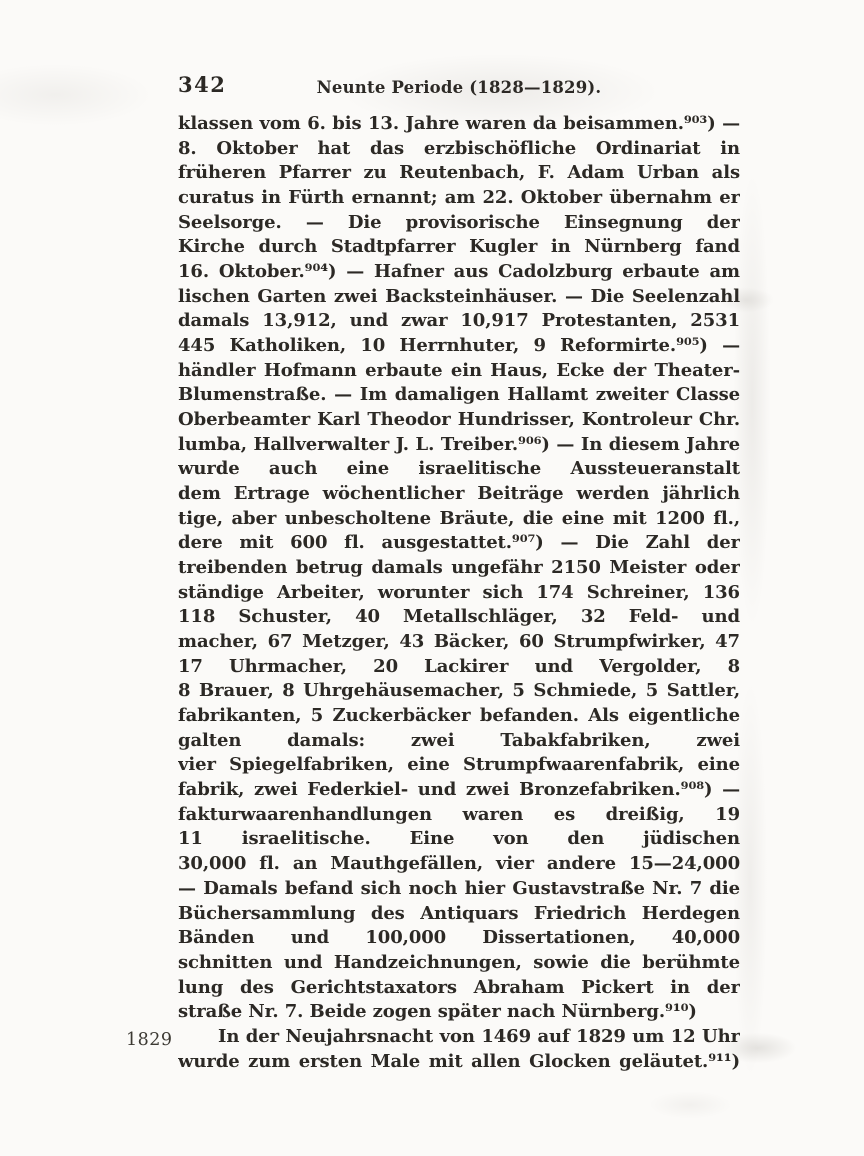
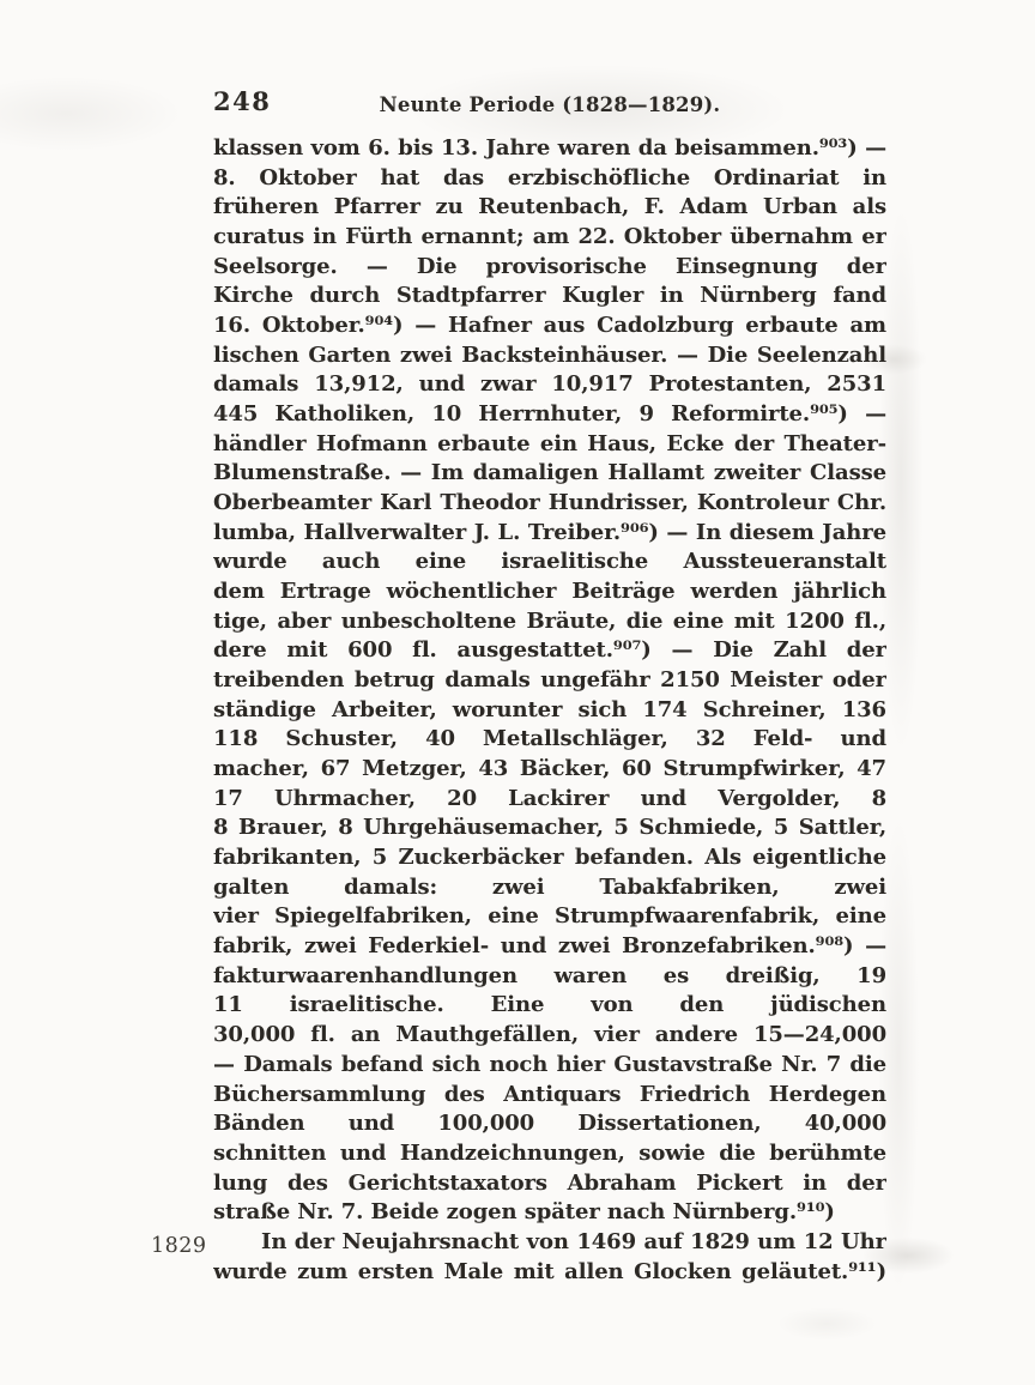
- 342
+ 248
  Neunte Periode (1828—1829).
  1829
  klassen vom 6. bis 13. Jahre waren da beisammen.⁹⁰³) —
  8. Oktober hat das erzbischöfliche Ordinariat in
  früheren Pfarrer zu Reutenbach, F. Adam Urban als
  curatus in Fürth ernannt; am 22. Oktober übernahm er
  Seelsorge. — Die provisorische Einsegnung der
  Kirche durch Stadtpfarrer Kugler in Nürnberg fand
  16. Oktober.⁹⁰⁴) — Hafner aus Cadolzburg erbaute am
  lischen Garten zwei Backsteinhäuser. — Die Seelenzahl
  damals 13,912, und zwar 10,917 Protestanten, 2531
  445 Katholiken, 10 Herrnhuter, 9 Reformirte.⁹⁰⁵) —
  händler Hofmann erbaute ein Haus, Ecke der Theater-
  Blumenstraße. — Im damaligen Hallamt zweiter Classe
  Oberbeamter Karl Theodor Hundrisser, Kontroleur Chr.
  lumba, Hallverwalter J. L. Treiber.⁹⁰⁶) — In diesem Jahre
  wurde auch eine israelitische Aussteueranstalt
  dem Ertrage wöchentlicher Beiträge werden jährlich
  tige, aber unbescholtene Bräute, die eine mit 1200 fl.,
  dere mit 600 fl. ausgestattet.⁹⁰⁷) — Die Zahl der
  treibenden betrug damals ungefähr 2150 Meister oder
  ständige Arbeiter, worunter sich 174 Schreiner, 136
  118 Schuster, 40 Metallschläger, 32 Feld- und
  macher, 67 Metzger, 43 Bäcker, 60 Strumpfwirker, 47
  8 Brauer, 8 Uhrgehäusemacher, 5 Schmiede, 5 Sattler,
  fabrikanten, 5 Zuckerbäcker befanden. Als eigentliche
  vier Spiegelfabriken, eine Strumpfwaarenfabrik, eine
  fabrik, zwei Federkiel- und zwei Bronzefabriken.⁹⁰⁸) —
  fakturwaarenhandlungen waren es dreißig, 19
  30,000 fl. an Mauthgefällen, vier andere 15—24,000
  — Damals befand sich noch hier Gustavstraße Nr. 7 die
  Büchersammlung des Antiquars Friedrich Herdegen
  schnitten und Handzeichnungen, sowie die berühmte
  lung des Gerichtstaxators Abraham Pickert in der
  straße Nr. 7. Beide zogen später nach Nürnberg.⁹¹⁰)
  In der Neujahrsnacht von 1469 auf 1829 um 12 Uhr
  wurde zum ersten Male mit allen Glocken geläutet.⁹¹¹)
